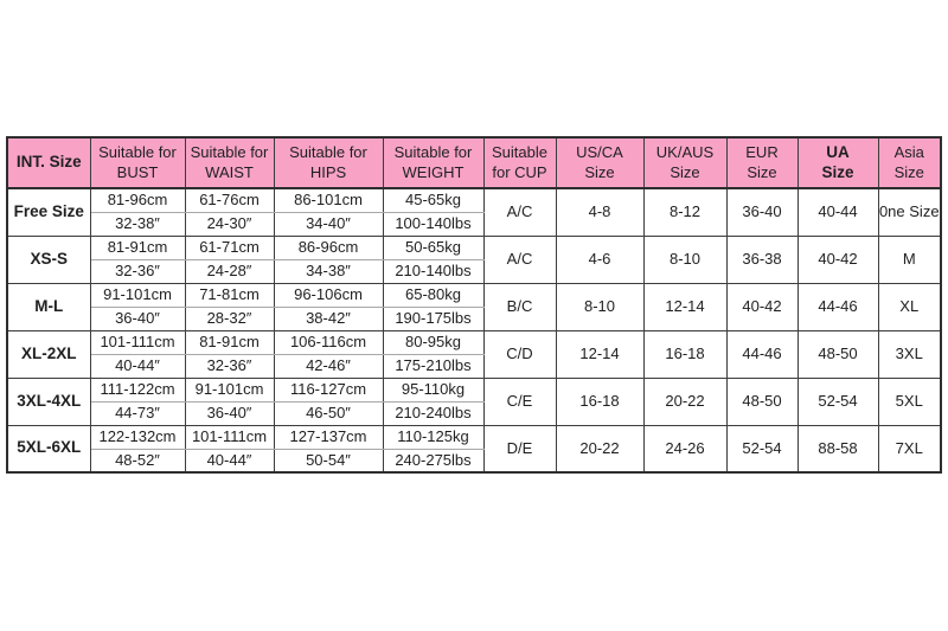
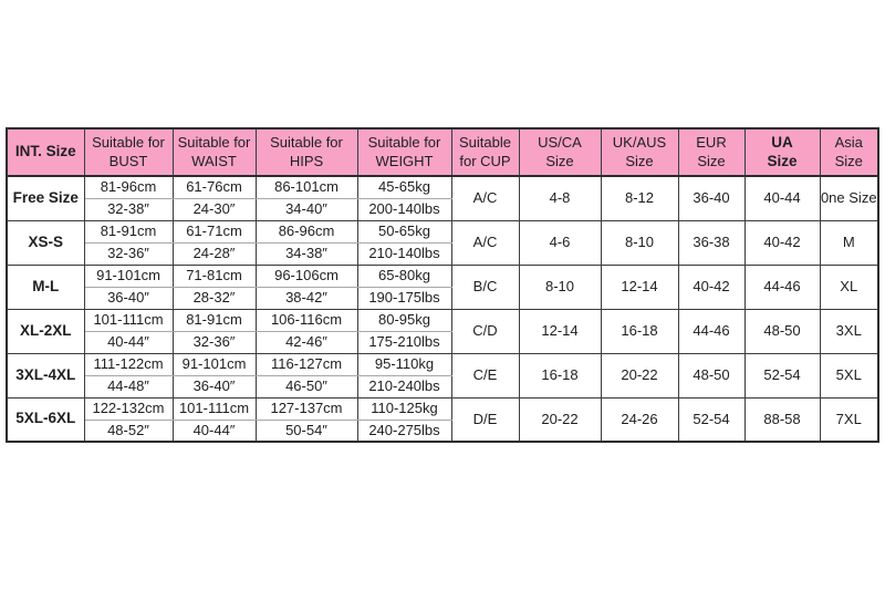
  INT. Size	Suitable for BUST	Suitable for WAIST	Suitable for HIPS	Suitable for WEIGHT	Suitable for CUP	US/CA Size	UK/AUS Size	EUR Size	UA Size	Asia Size
  Free Size	81-96cm	61-76cm	86-101cm	45-65kg	A/C	4-8	8-12	36-40	40-44	0ne Size
- 32-38″	24-30″	34-40″	100-140lbs
+ 32-38″	24-30″	34-40″	200-140lbs
  XS-S	81-91cm	61-71cm	86-96cm	50-65kg	A/C	4-6	8-10	36-38	40-42	M
  32-36″	24-28″	34-38″	210-140lbs
  M-L	91-101cm	71-81cm	96-106cm	65-80kg	B/C	8-10	12-14	40-42	44-46	XL
  36-40″	28-32″	38-42″	190-175lbs
  XL-2XL	101-111cm	81-91cm	106-116cm	80-95kg	C/D	12-14	16-18	44-46	48-50	3XL
  40-44″	32-36″	42-46″	175-210lbs
  3XL-4XL	111-122cm	91-101cm	116-127cm	95-110kg	C/E	16-18	20-22	48-50	52-54	5XL
- 44-73″	36-40″	46-50″	210-240lbs
+ 44-48″	36-40″	46-50″	210-240lbs
  5XL-6XL	122-132cm	101-111cm	127-137cm	110-125kg	D/E	20-22	24-26	52-54	88-58	7XL
  48-52″	40-44″	50-54″	240-275lbs
